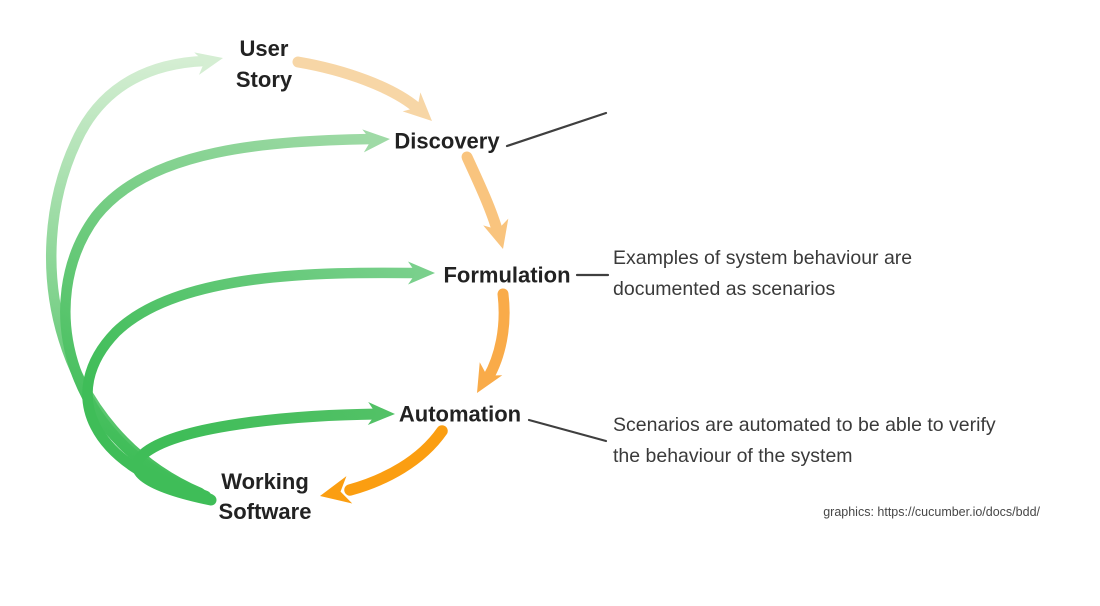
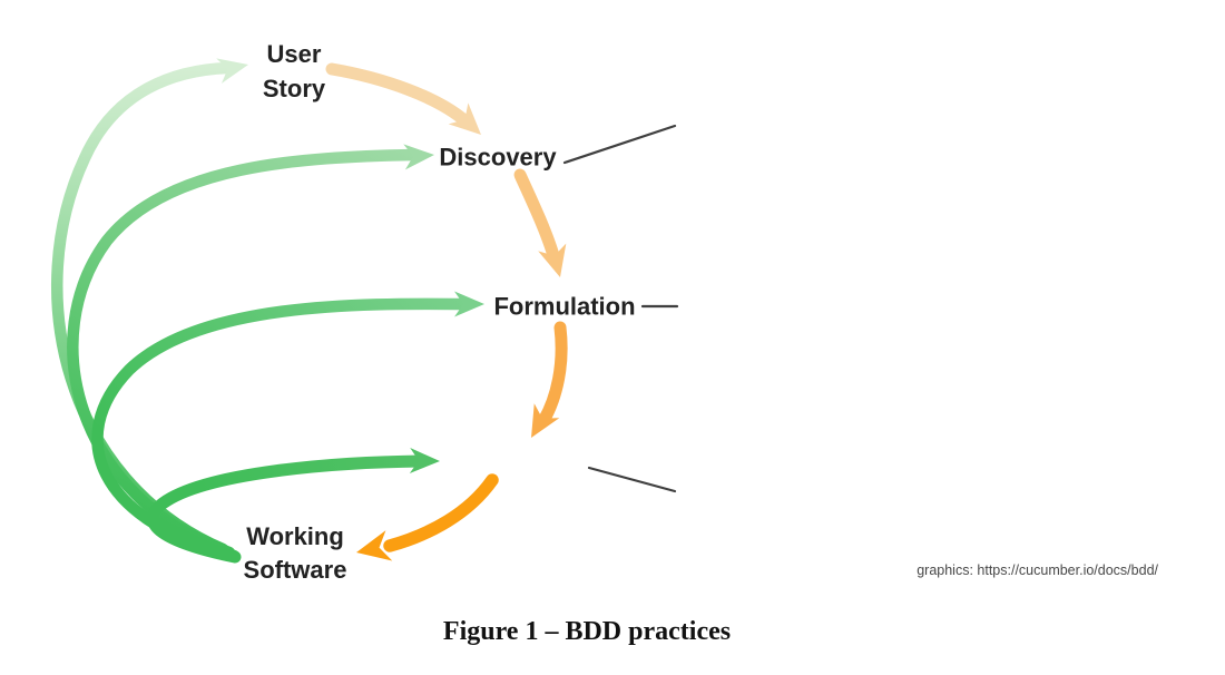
  User
  Story
  Discovery
  Formulation
- Automation
  Working
  Software
- Examples of system behaviour are
- documented as scenarios
- Scenarios are automated to be able to verify
- the behaviour of the system
  graphics: https://cucumber.io/docs/bdd/
+ Figure 1 – BDD practices
